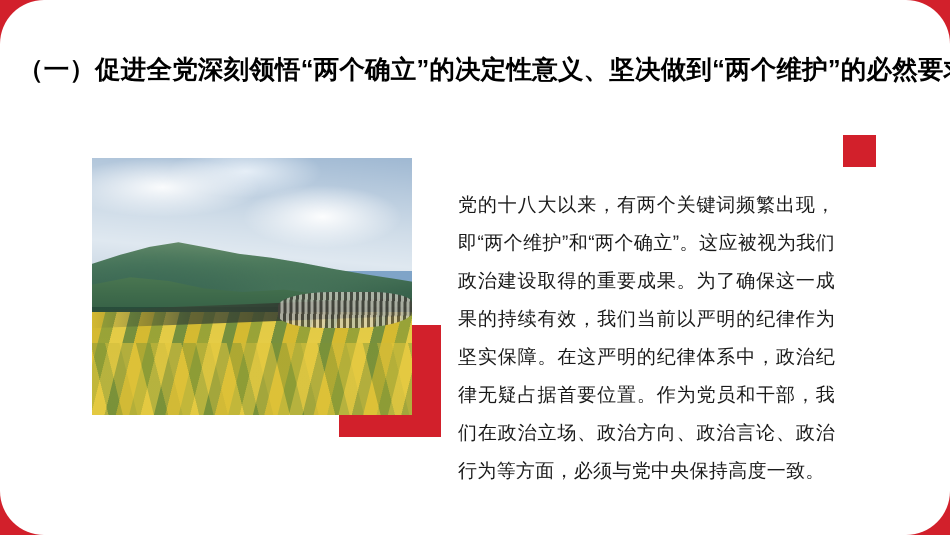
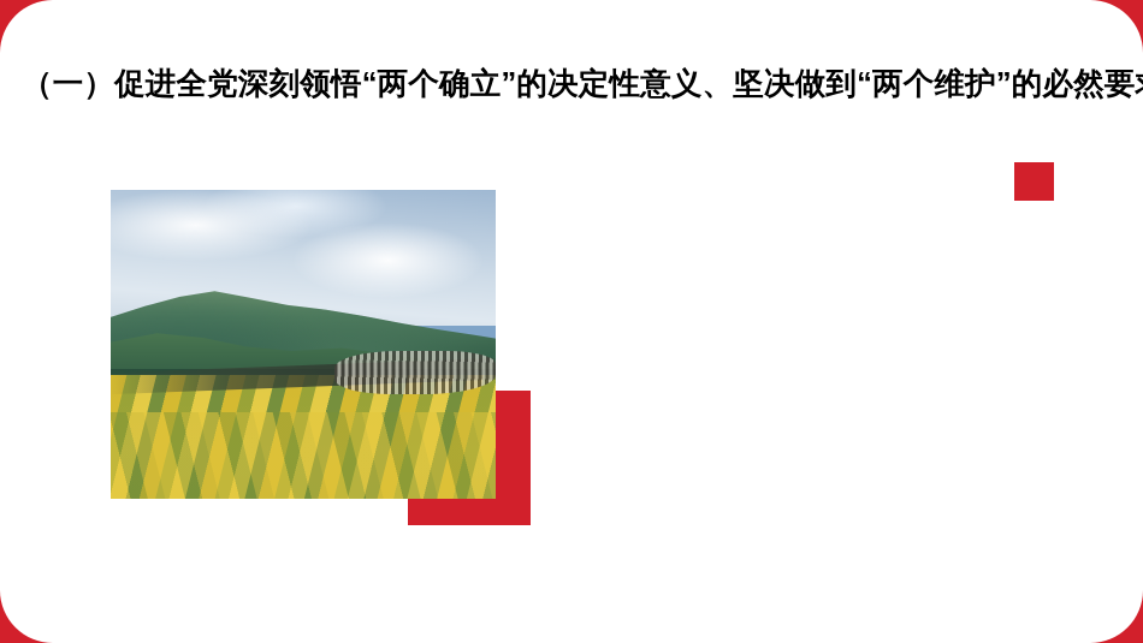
  （一）促进全党深刻领悟“两个确立”的决定性意义、坚决做到“两个维护”的必然要
- 党的十八大以来，有两个关键词频繁出现，即“两个维护”和“两个确立”。这应被视为我们政治建设取得的重要成果。为了确保这一成果的持续有效，我们当前以严明的纪律作为坚实保障。在这严明的纪律体系中，政治纪律无疑占据首要位置。作为党员和干部，我们在政治立场、政治方向、政治言论、政治行为等方面，必须与党中央保持高度一致。
